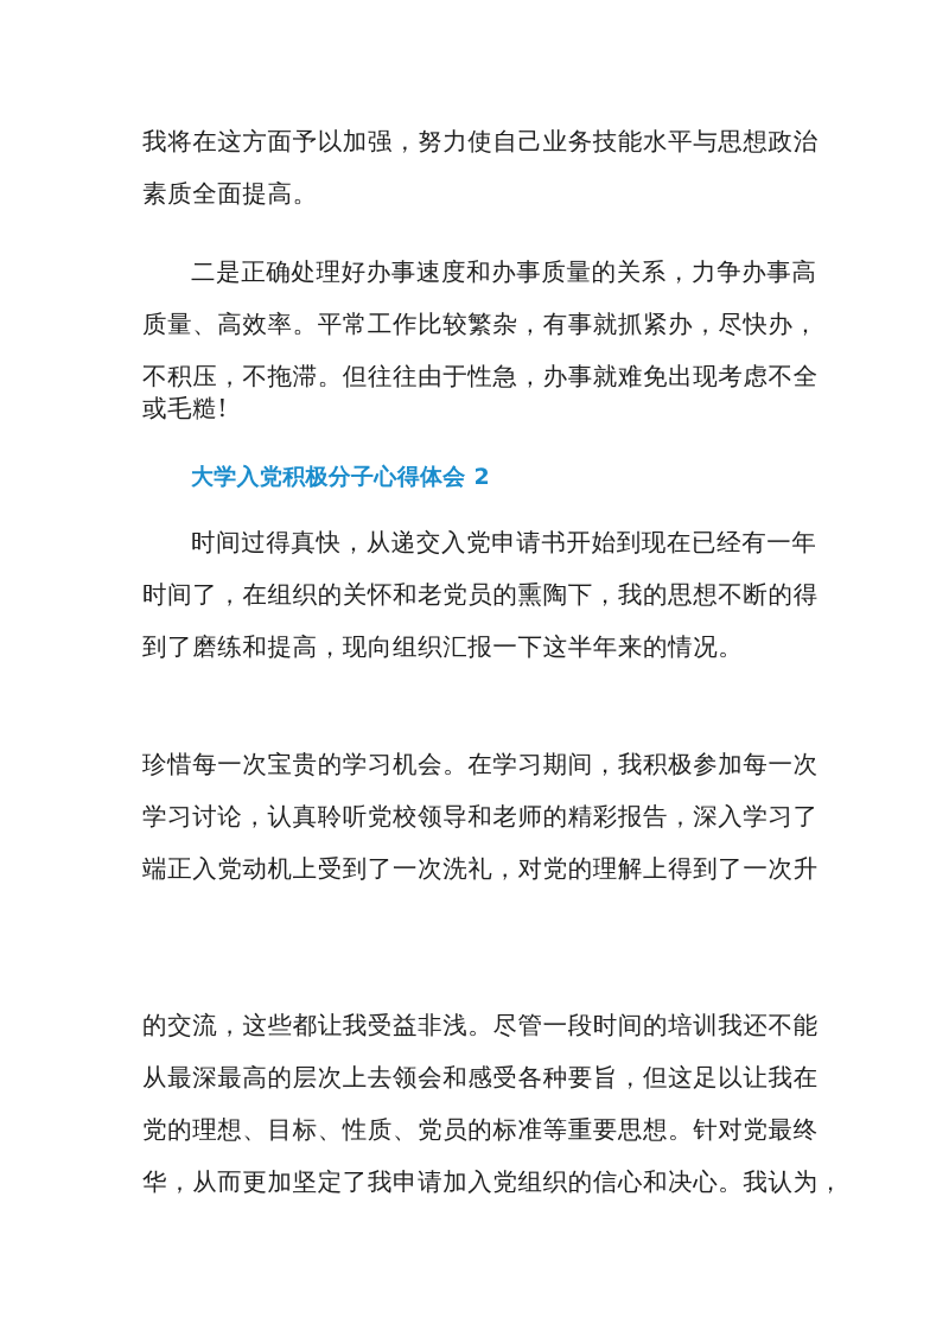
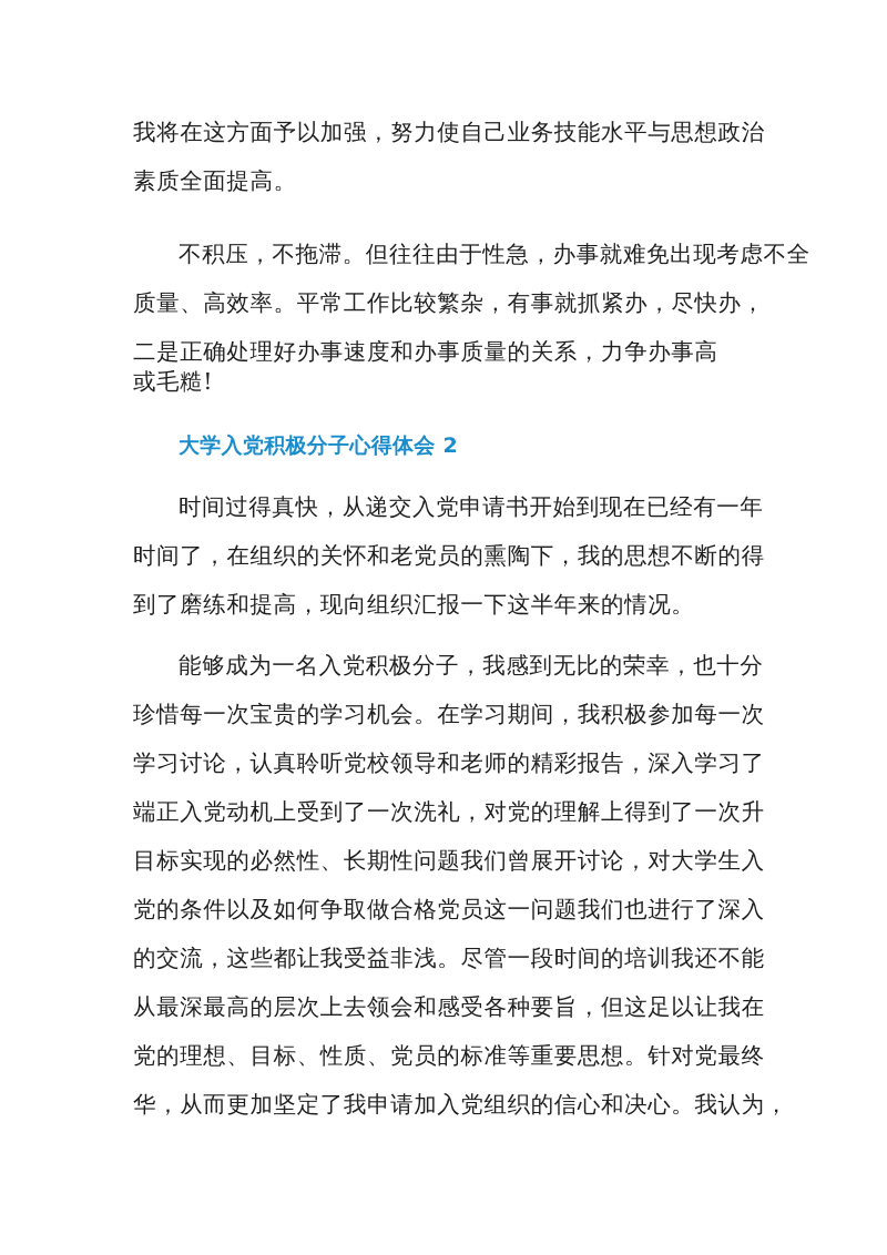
  我将在这方面予以加强，努力使自己业务技能水平与思想政治
  素质全面提高。
- 二是正确处理好办事速度和办事质量的关系，力争办事高
+ 不积压，不拖滞。但往往由于性急，办事就难免出现考虑不全
  质量、高效率。平常工作比较繁杂，有事就抓紧办，尽快办，
- 不积压，不拖滞。但往往由于性急，办事就难免出现考虑不全
+ 二是正确处理好办事速度和办事质量的关系，力争办事高
  或毛糙!
  大学入党积极分子心得体会 2
  时间过得真快，从递交入党申请书开始到现在已经有一年
  时间了，在组织的关怀和老党员的熏陶下，我的思想不断的得
  到了磨练和提高，现向组织汇报一下这半年来的情况。
+ 能够成为一名入党积极分子，我感到无比的荣幸，也十分
  珍惜每一次宝贵的学习机会。在学习期间，我积极参加每一次
  学习讨论，认真聆听党校领导和老师的精彩报告，深入学习了
  端正入党动机上受到了一次洗礼，对党的理解上得到了一次升
+ 目标实现的必然性、长期性问题我们曾展开讨论，对大学生入
+ 党的条件以及如何争取做合格党员这一问题我们也进行了深入
  的交流，这些都让我受益非浅。尽管一段时间的培训我还不能
  从最深最高的层次上去领会和感受各种要旨，但这足以让我在
  党的理想、目标、性质、党员的标准等重要思想。针对党最终
  华，从而更加坚定了我申请加入党组织的信心和决心。我认为，
